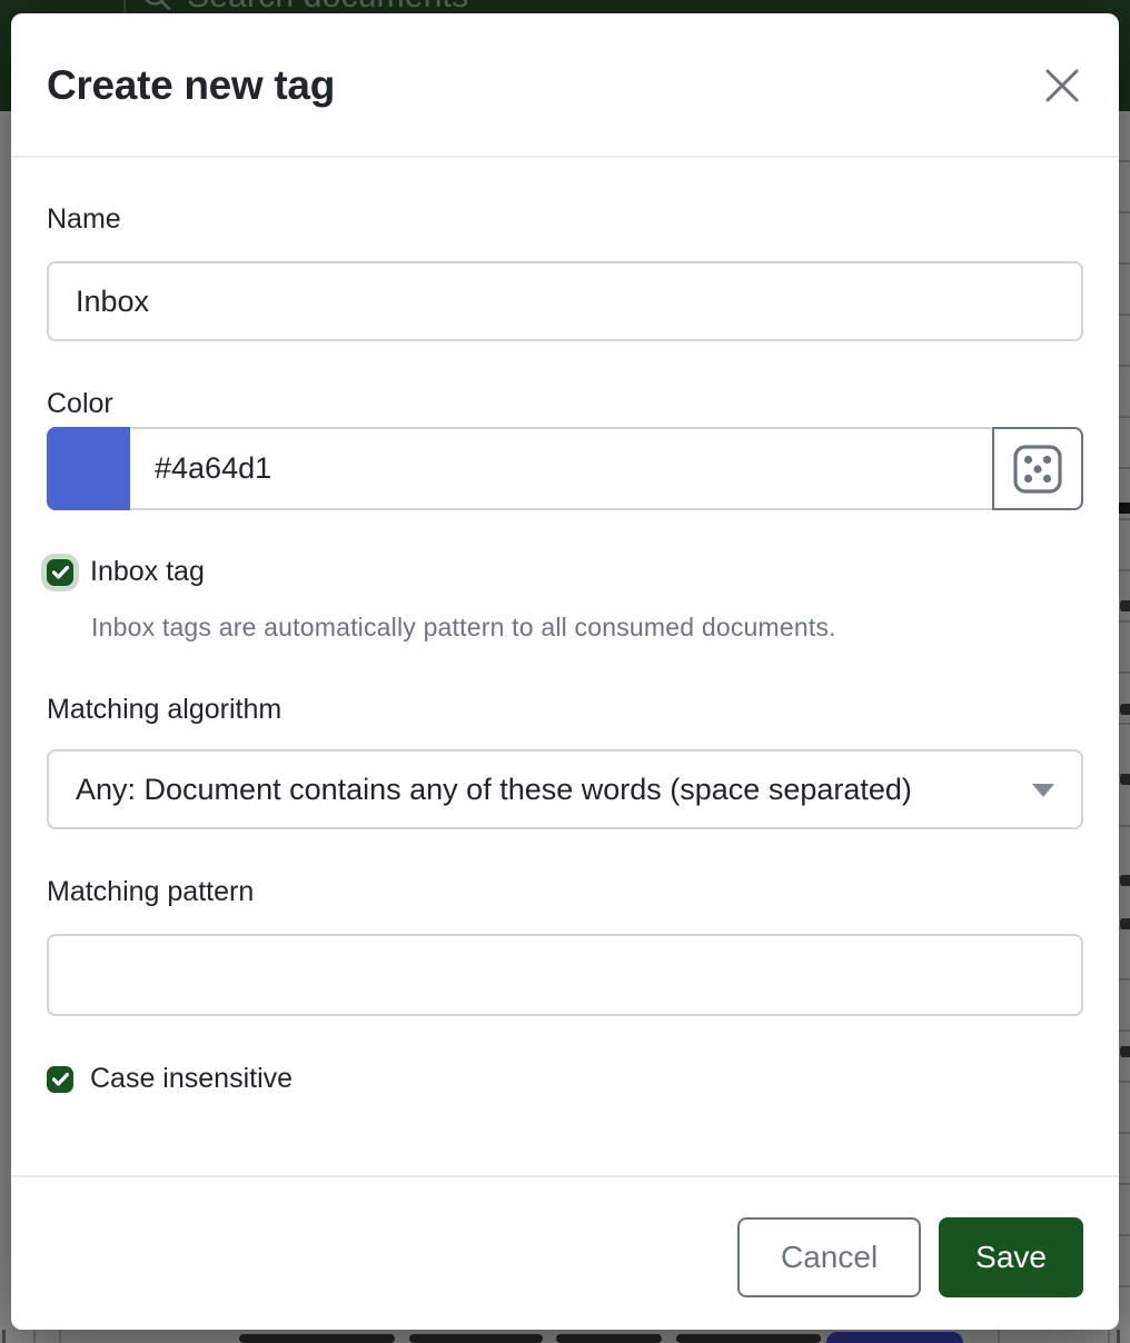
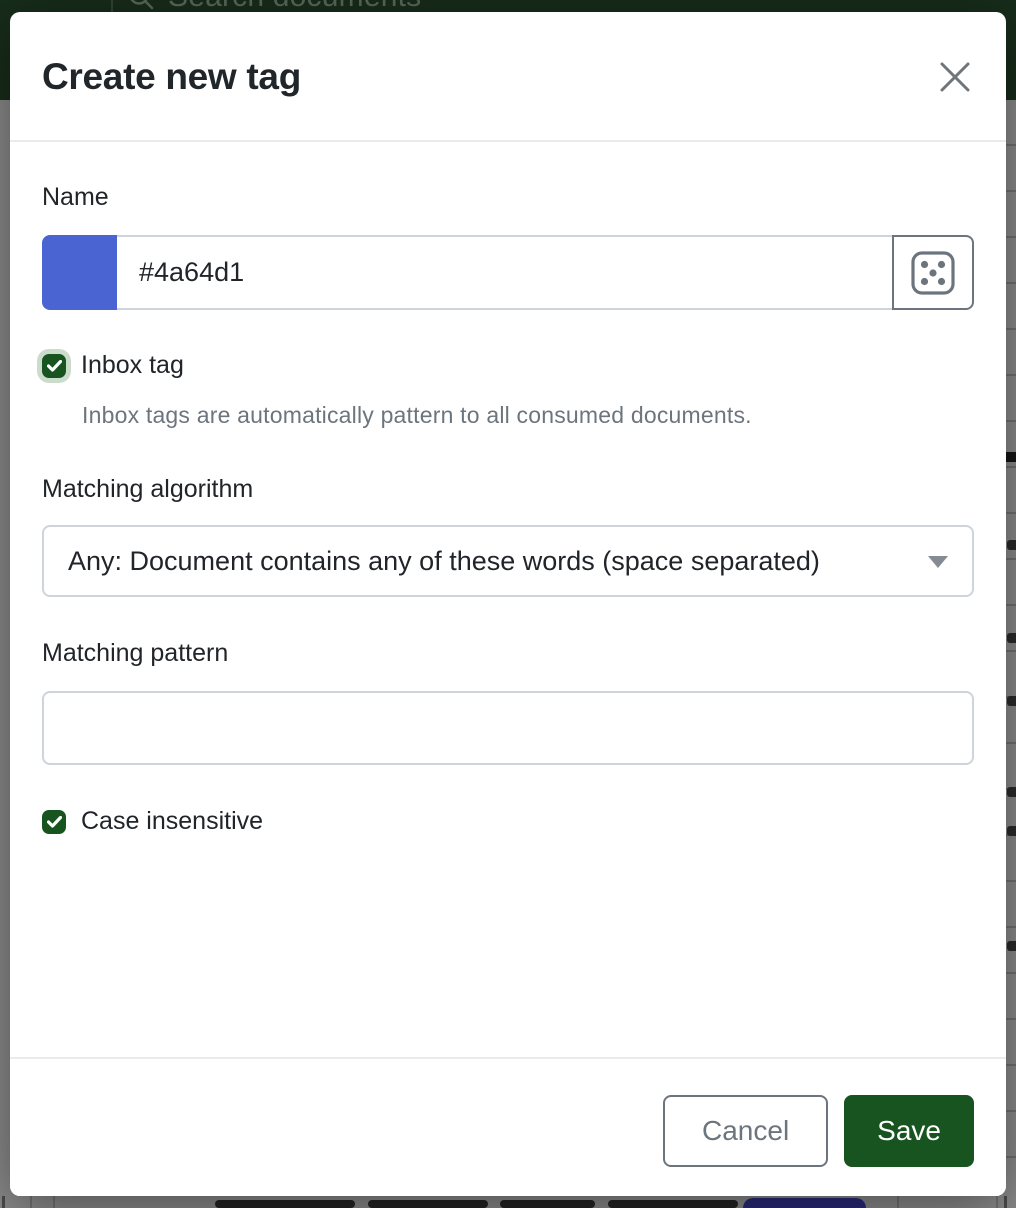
  Create new tag
  Name
- Inbox
- Color
  #4a64d1
  Inbox tag
  Inbox tags are automatically pattern to all consumed documents.
  Matching algorithm
  Any: Document contains any of these words (space separated)
  Matching pattern
  Case insensitive
  Cancel
  Save
